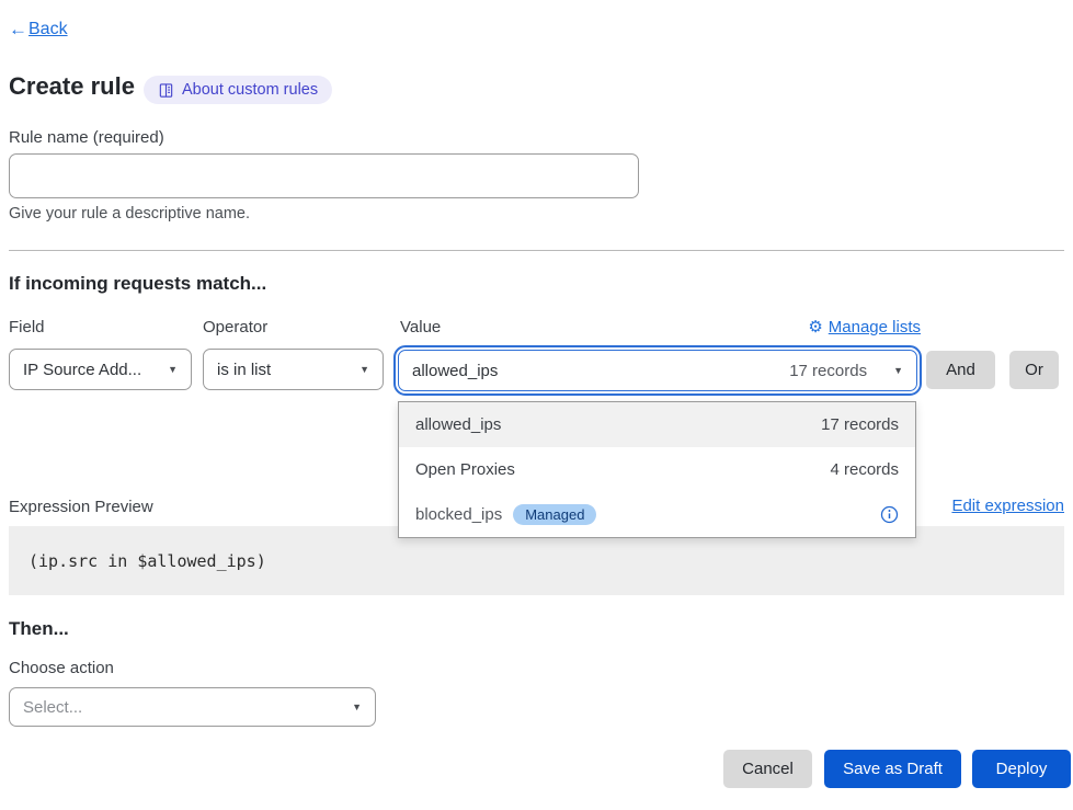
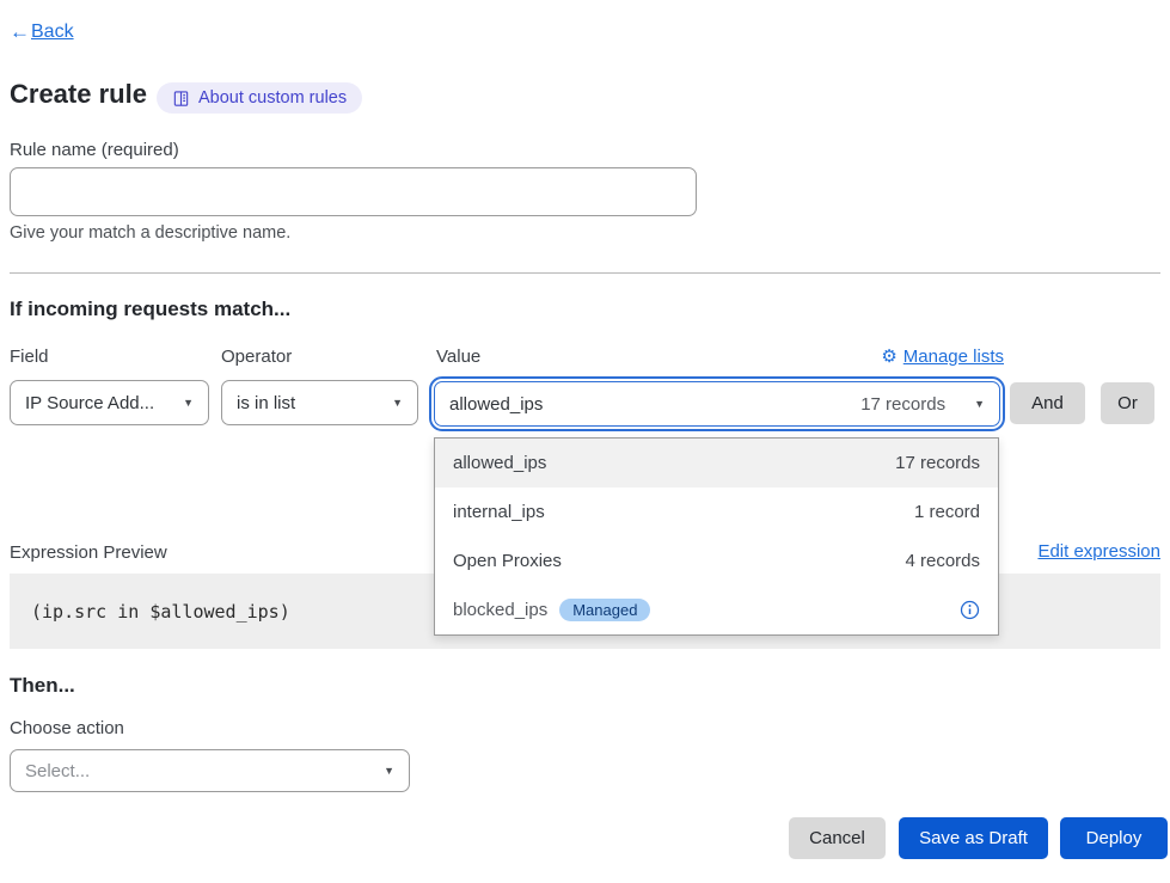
  ←
  Back
  Create rule
  About custom rules
  Rule name (required)
- Give your rule a descriptive name.
+ Give your match a descriptive name.
  If incoming requests match...
  Field
  Operator
  Value
  ⚙
  Manage lists
  IP Source Add...
  ▼
  is in list
  ▼
  allowed_ips
  17 records
  ▼
  And
  Or
  allowed_ips
  17 records
+ internal_ips
+ 1 record
  Open Proxies
  4 records
  blocked_ips
  Managed
  Expression Preview
  Edit expression
  (ip.src in $allowed_ips)
  Then...
  Choose action
  Select...
  ▼
  Cancel
  Save as Draft
  Deploy
